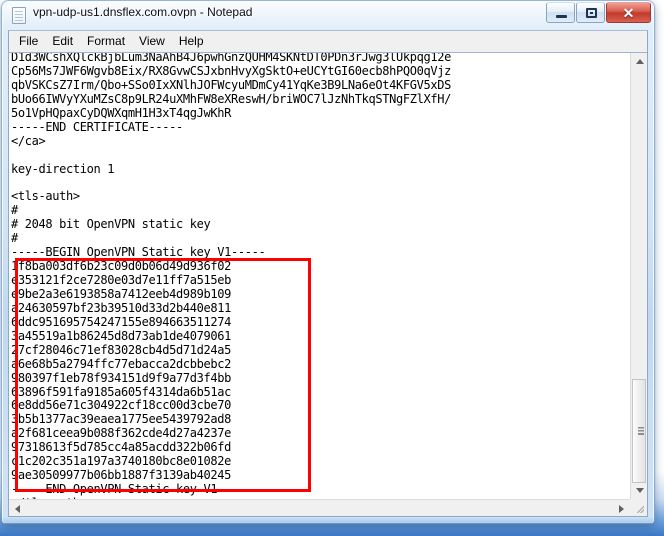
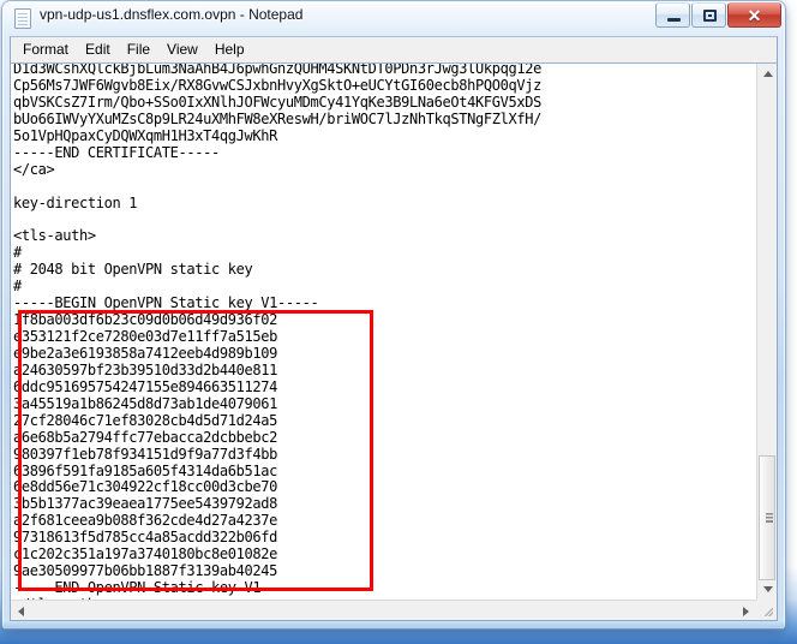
  vpn-udp-us1.dnsflex.com.ovpn - Notepad
  ✕
- File
+ Format
  Edit
- Format
+ File
  View
  Help
  D1d3WCshXQlckBjbLum3NaAhB4J6pwhGnzQUHM4SKNtDT0PDn3rJwg3lUkpqg12e
  Cp56Ms7JWF6Wgvb8Eix/RX8GvwCSJxbnHvyXgSktO+eUCYtGI60ecb8hPQO0qVjz
  qbVSKCsZ7Irm/Qbo+SSo0IxXNlhJOFWcyuMDmCy41YqKe3B9LNa6eOt4KFGV5xDS
  bUo66IWVyYXuMZsC8p9LR24uXMhFW8eXReswH/briWOC7lJzNhTkqSTNgFZlXfH/
  5o1VpHQpaxCyDQWXqmH1H3xT4qgJwKhR
  -----END CERTIFICATE-----
  </ca>
  key-direction 1
  <tls-auth>
  #
  # 2048 bit OpenVPN static key
  #
  -----BEGIN OpenVPN Static key V1-----
  1f8ba003df6b23c09d0b06d49d936f02
  e353121f2ce7280e03d7e11ff7a515eb
  e9be2a3e6193858a7412eeb4d989b109
  a24630597bf23b39510d33d2b440e811
  6ddc951695754247155e894663511274
  3a45519a1b86245d8d73ab1de4079061
  27cf28046c71ef83028cb4d5d71d24a5
  a6e68b5a2794ffc77ebacca2dcbbebc2
  980397f1eb78f934151d9f9a77d3f4bb
  63896f591fa9185a605f4314da6b51ac
  6e8dd56e71c304922cf18cc00d3cbe70
  3b5b1377ac39eaea1775ee5439792ad8
  a2f681ceea9b088f362cde4d27a4237e
  97318613f5d785cc4a85acdd322b06fd
  c1c202c351a197a3740180bc8e01082e
  9ae30509977b06bb1887f3139ab40245
  -----END OpenVPN Static key V1-----
